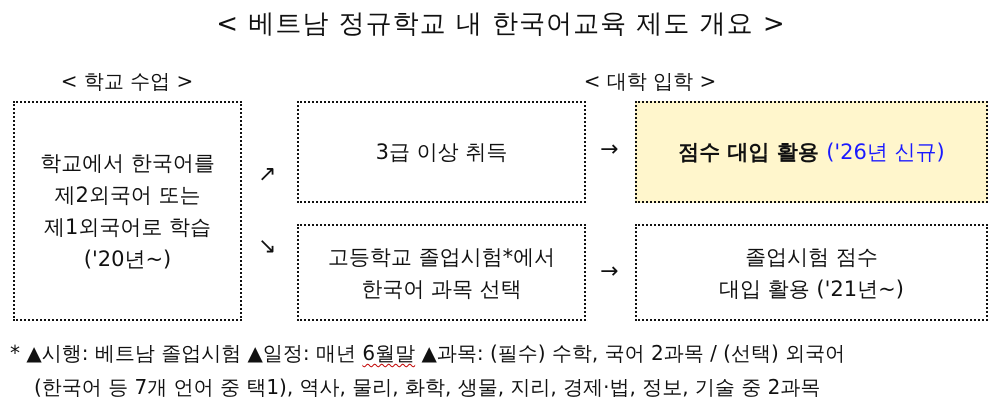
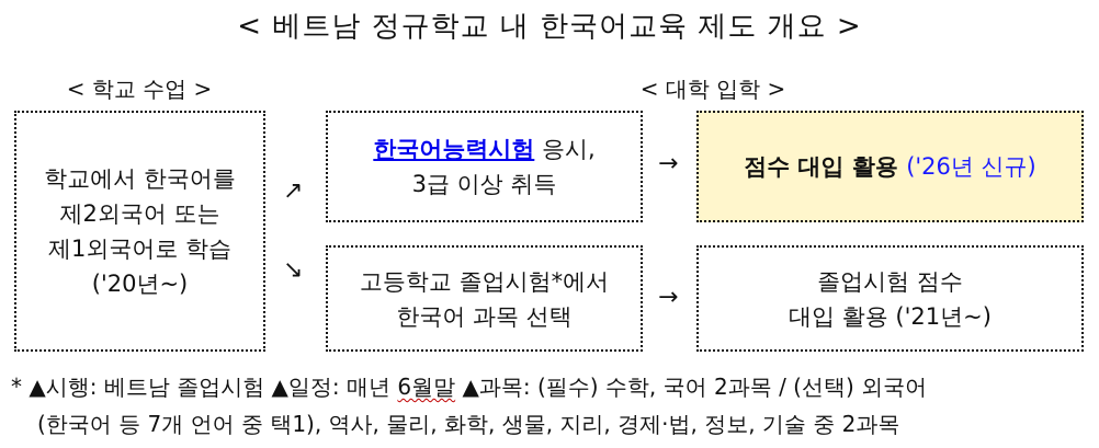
  < 베트남 정규학교 내 한국어교육 제도 개요 >
  < 학교 수업 >
  < 대학 입학 >
  학교에서 한국어를
  제2외국어 또는
  제1외국어로 학습
  ('20년~)
  ↗
  ↘
+ 한국어능력시험 응시,
  3급 이상 취득
  →
  점수 대입 활용 ('26년 신규)
  고등학교 졸업시험*에서
  한국어 과목 선택
  →
  졸업시험 점수
  대입 활용 ('21년~)
  * ▲시행: 베트남 졸업시험 ▲일정: 매년 6월말 ▲과목: (필수) 수학, 국어 2과목 / (선택) 외국어
  (한국어 등 7개 언어 중 택1), 역사, 물리, 화학, 생물, 지리, 경제·법, 정보, 기술 중 2과목
